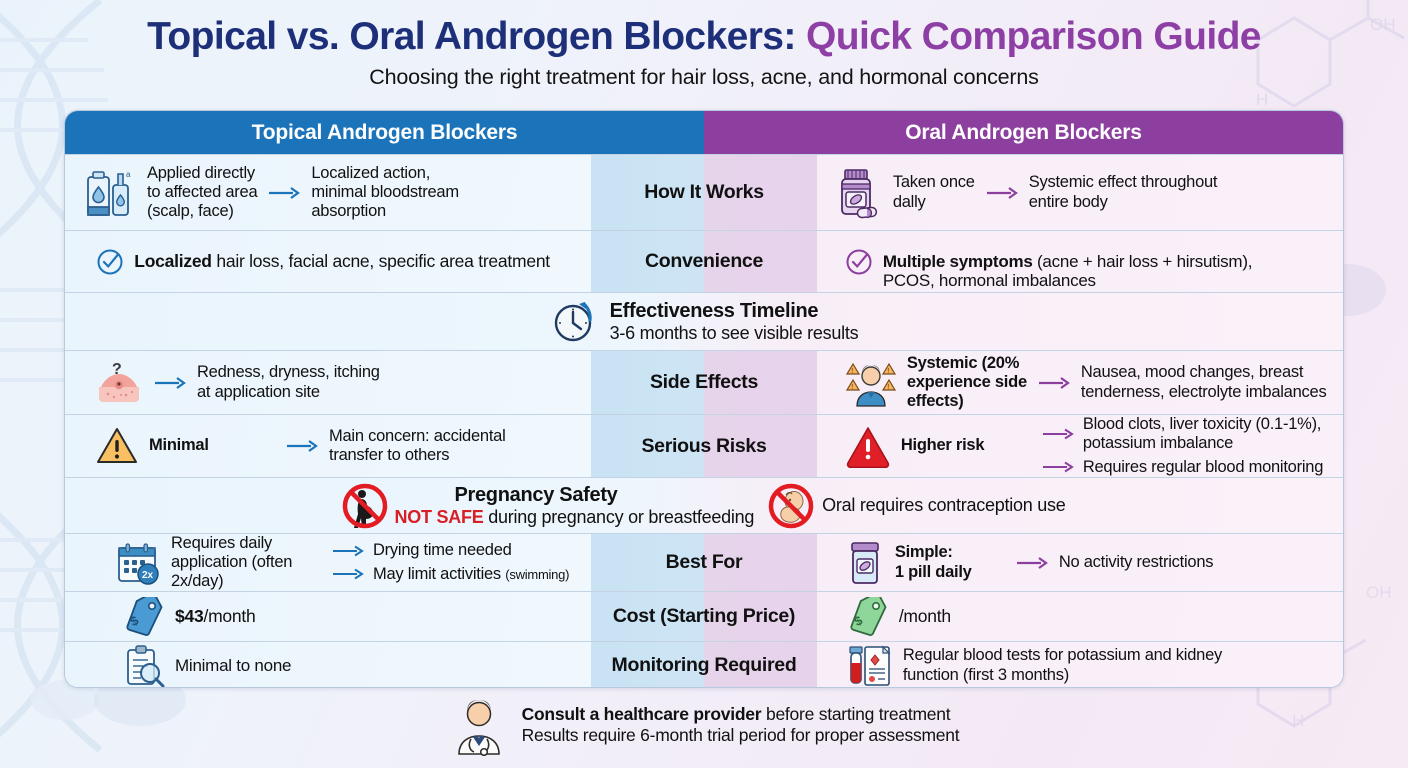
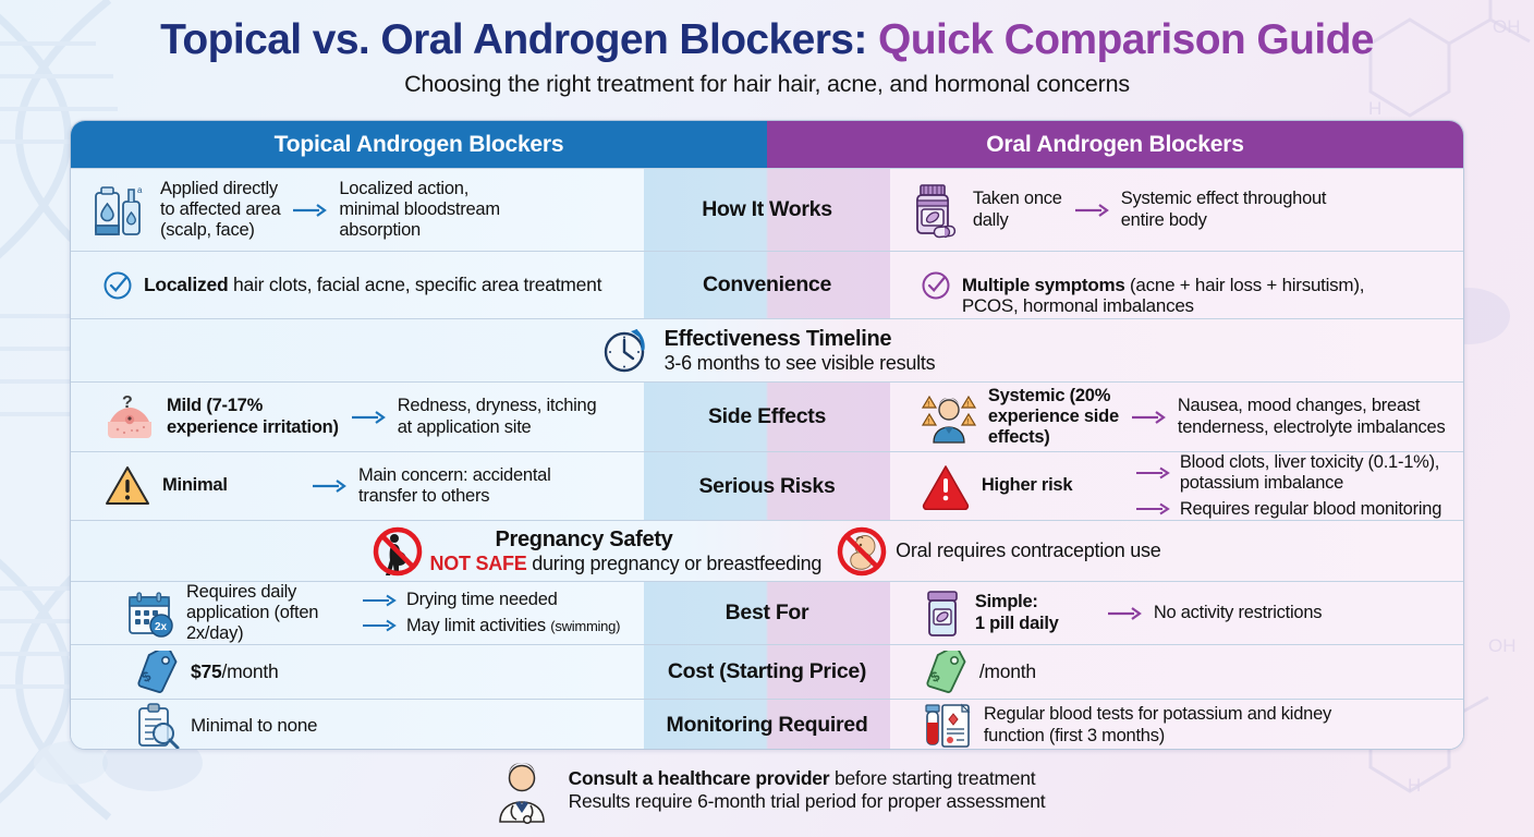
  Topical vs. Oral Androgen Blockers: Quick Comparison Guide
- Choosing the right treatment for hair loss, acne, and hormonal concerns
+ Choosing the right treatment for hair hair, acne, and hormonal concerns
  Topical Androgen Blockers
  Oral Androgen Blockers
  a
  Applied directly
  to affected area
  (scalp, face)
  Localized action,
  minimal bloodstream
  absorption
  How It Works
  Taken once
  dally
  Systemic effect throughout
  entire body
- Localized hair loss, facial acne, specific area treatment
+ Localized hair clots, facial acne, specific area treatment
  Convenience
  Multiple symptoms (acne + hair loss + hirsutism),
  PCOS, hormonal imbalances
  Effectiveness Timeline
  3-6 months to see visible results
  ?
+ Mild (7-17%
+ experience irritation)
  Redness, dryness, itching
  at application site
  Side Effects
  Systemic (20%
  experience side
  effects)
  Nausea, mood changes, breast
  tenderness, electrolyte imbalances
  Minimal
  Main concern: accidental
  transfer to others
  Serious Risks
  Higher risk
  Blood clots, liver toxicity (0.1-1%),
  potassium imbalance
  Requires regular blood monitoring
  Pregnancy Safety
  NOT SAFE during pregnancy or breastfeeding
  Oral requires contraception use
  2x
  Requires daily
  application (often
  2x/day)
  Drying time needed
  May limit activities (swimming)
  Best For
  Simple:
  1 pill daily
  No activity restrictions
- $43/month
+ $75/month
  Cost (Starting Price)
  /month
  Minimal to none
  Monitoring Required
  Regular blood tests for potassium and kidney
  function (first 3 months)
  Consult a healthcare provider before starting treatment
  Results require 6-month trial period for proper assessment
